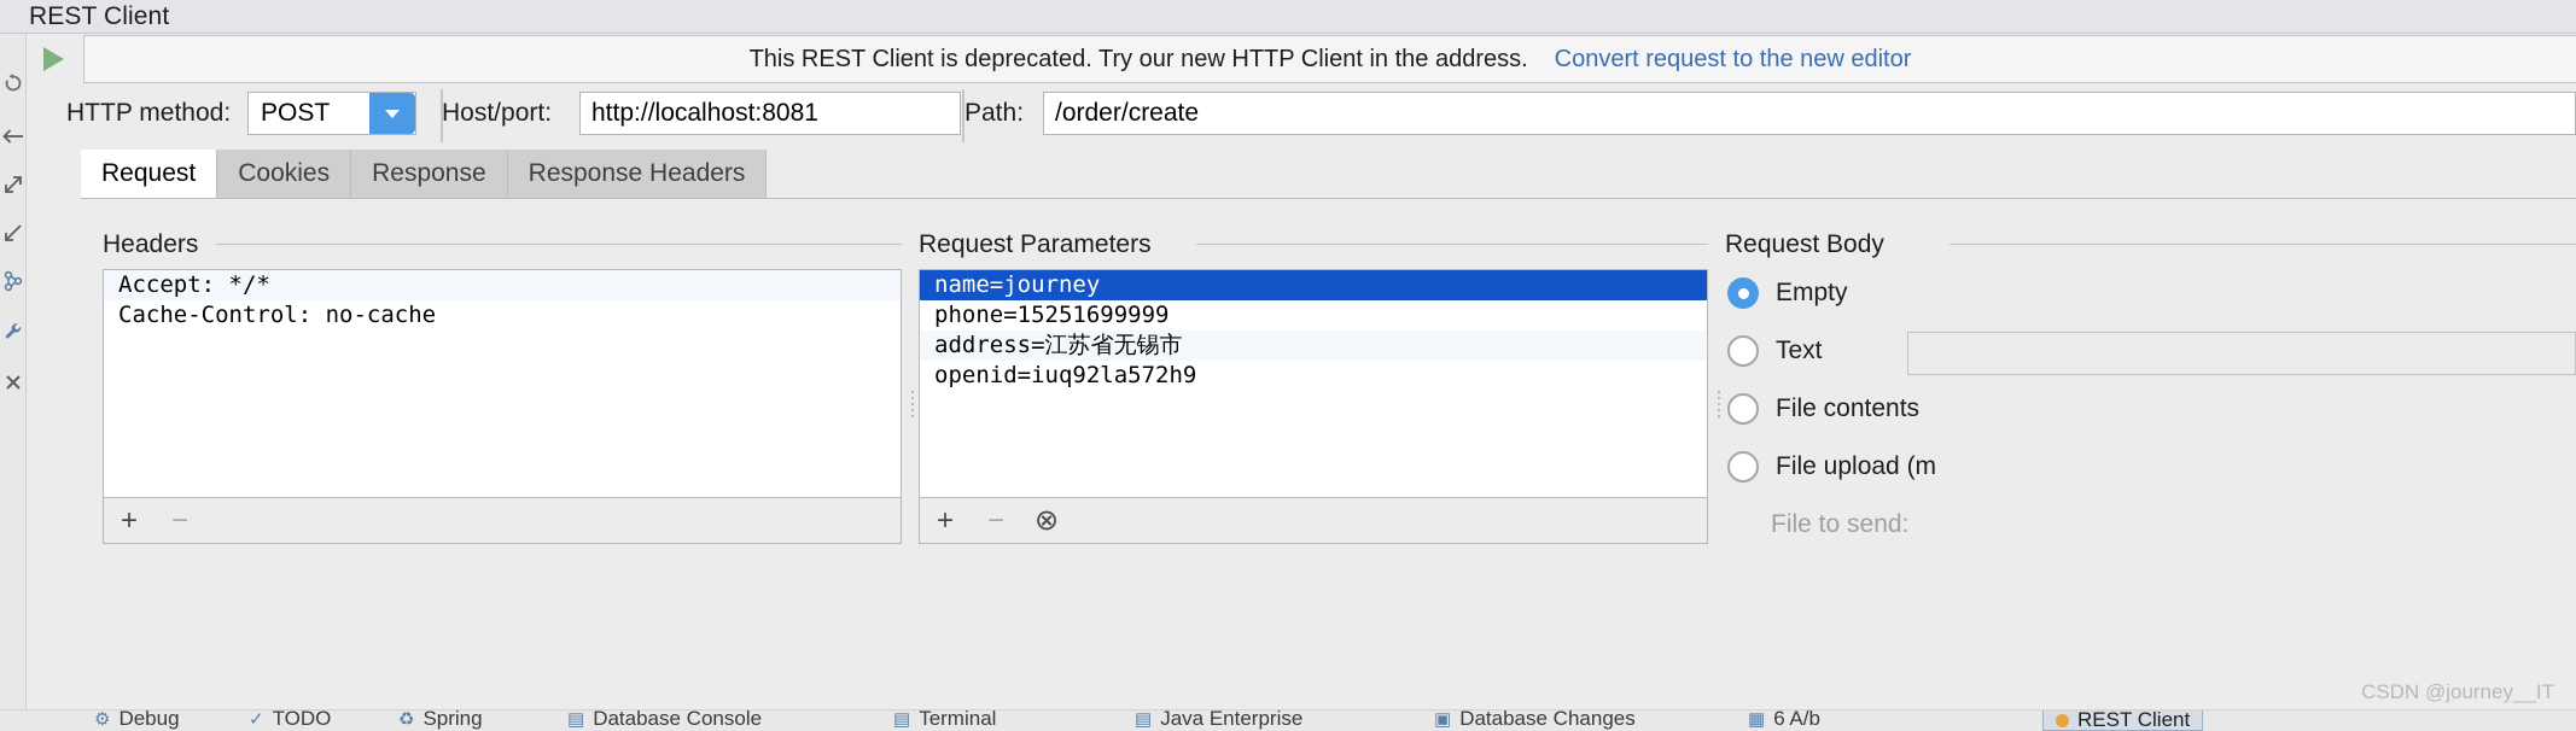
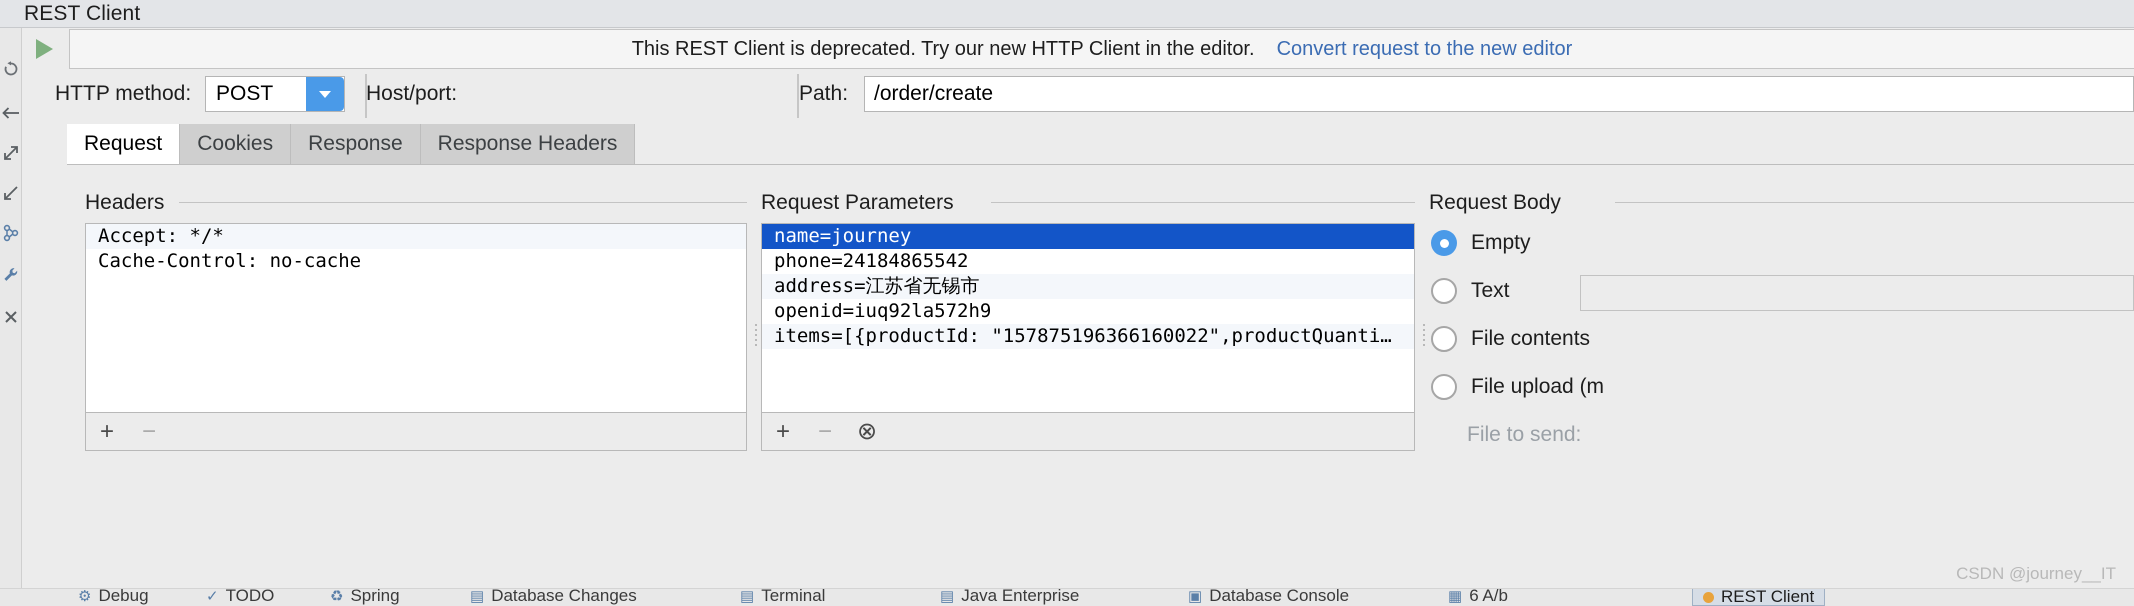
  REST Client
- This REST Client is deprecated. Try our new HTTP Client in the address.
+ This REST Client is deprecated. Try our new HTTP Client in the editor.
  Convert request to the new editor
  HTTP method:
  POST
  Host/port:
- http://localhost:8081
  Path:
  /order/create
  Request
  Cookies
  Response
  Response Headers
  Headers
  Accept: */*
  Cache-Control: no-cache
  +
  −
  Request Parameters
  name=journey
- phone=15251699999
+ phone=24184865542
  address=江苏省无锡市
  openid=iuq92la572h9
+ items=[{productId: "157875196366160022",productQuanti…
  +
  −
  ⊗
  Request Body
  Empty
  Text
  File contents
  File upload (m
  File to send:
  ⚙
  Debug
  ✓
  TODO
  ♻
  Spring
  ▤
- Database Console
+ Database Changes
  ▤
  Terminal
  ▤
  Java Enterprise
  ▣
- Database Changes
+ Database Console
  ▦
  6 A/b
  REST Client
  CSDN @journey__IT
